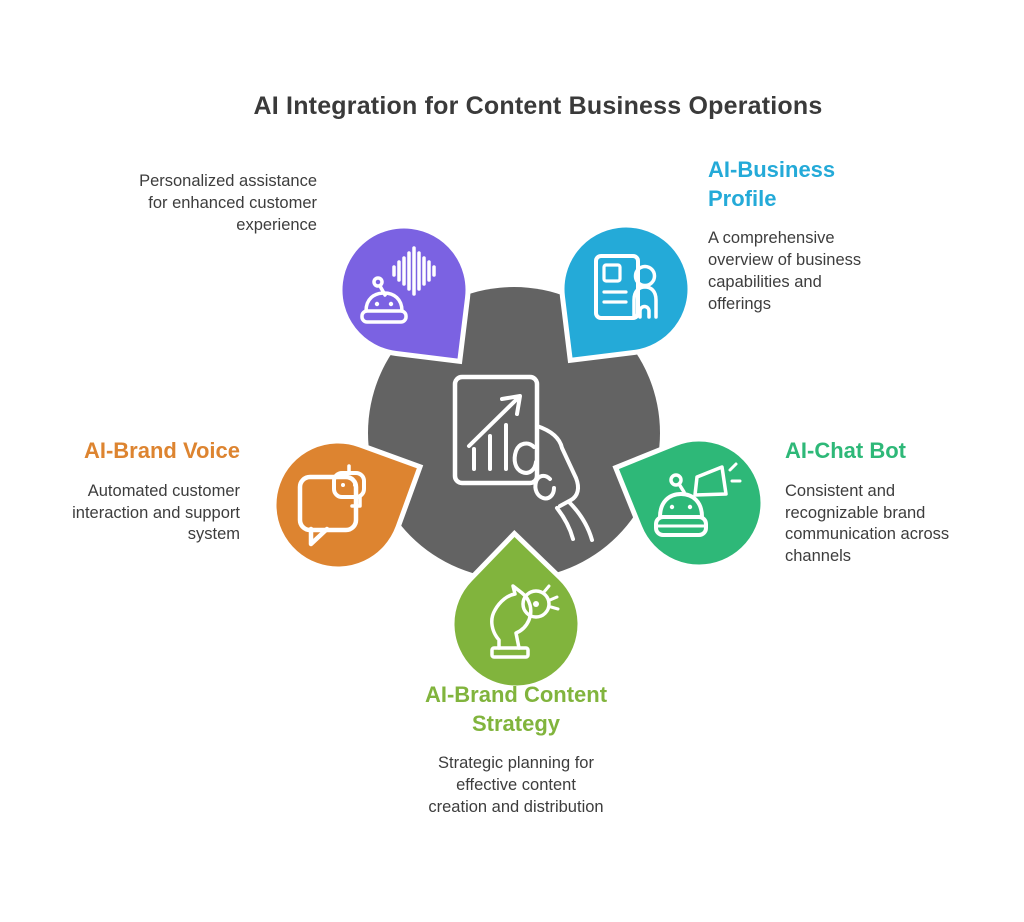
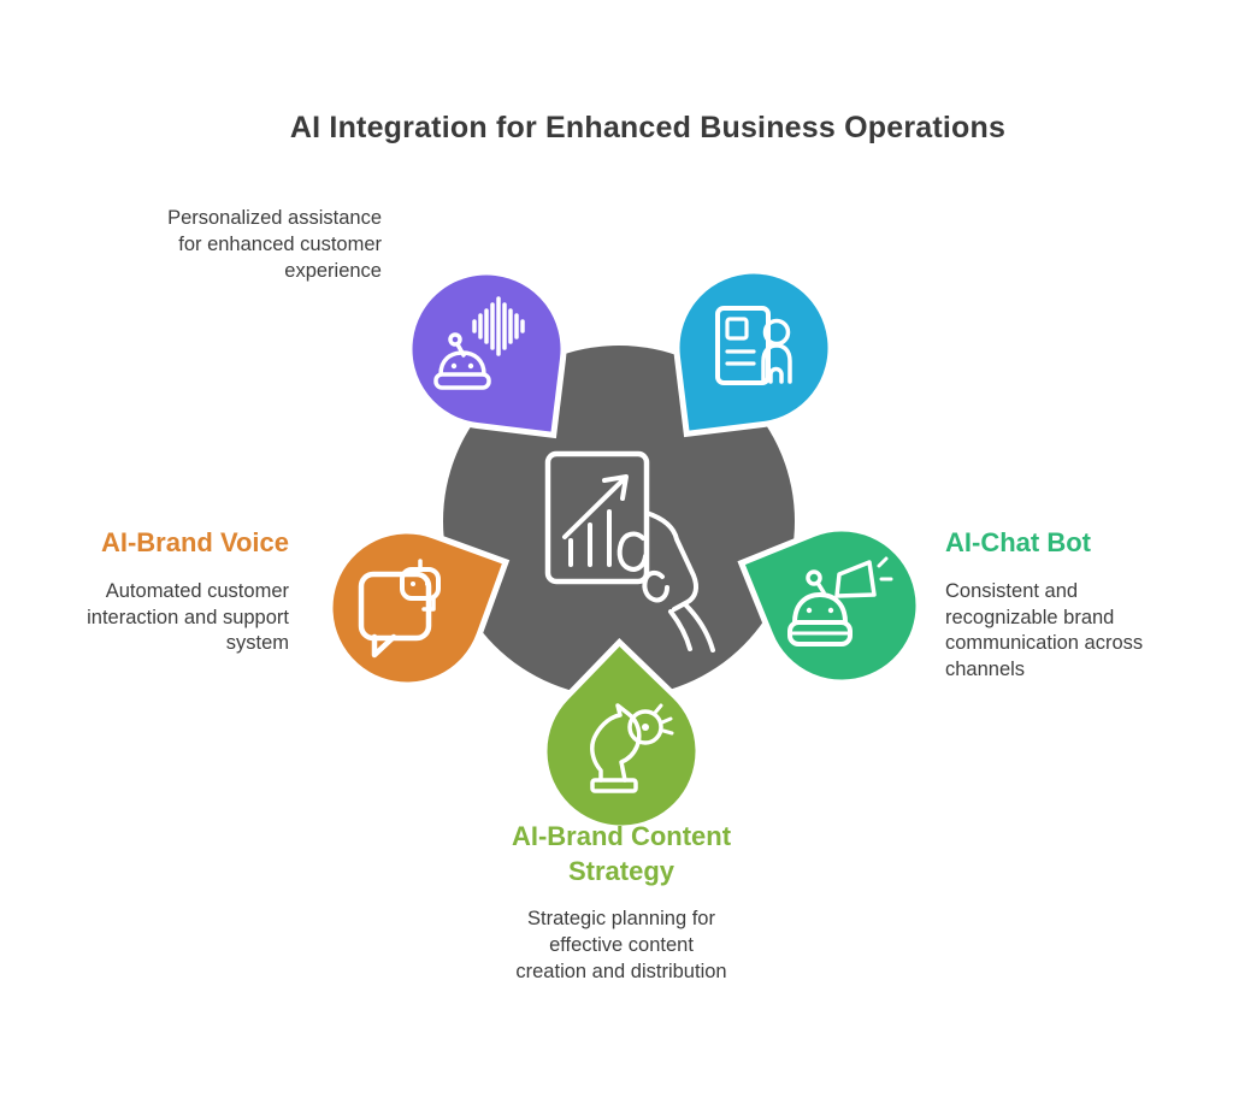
- AI Integration for Content Business Operations
+ AI Integration for Enhanced Business Operations
  Personalized assistance
  for enhanced customer
  experience
- AI-Business
- Profile
- A comprehensive
- overview of business
- capabilities and
- offerings
  AI-Brand Voice
  Automated customer
  interaction and support
  system
  AI-Chat Bot
  Consistent and
  recognizable brand
  communication across
  channels
  AI-Brand Content
  Strategy
  Strategic planning for
  effective content
  creation and distribution
